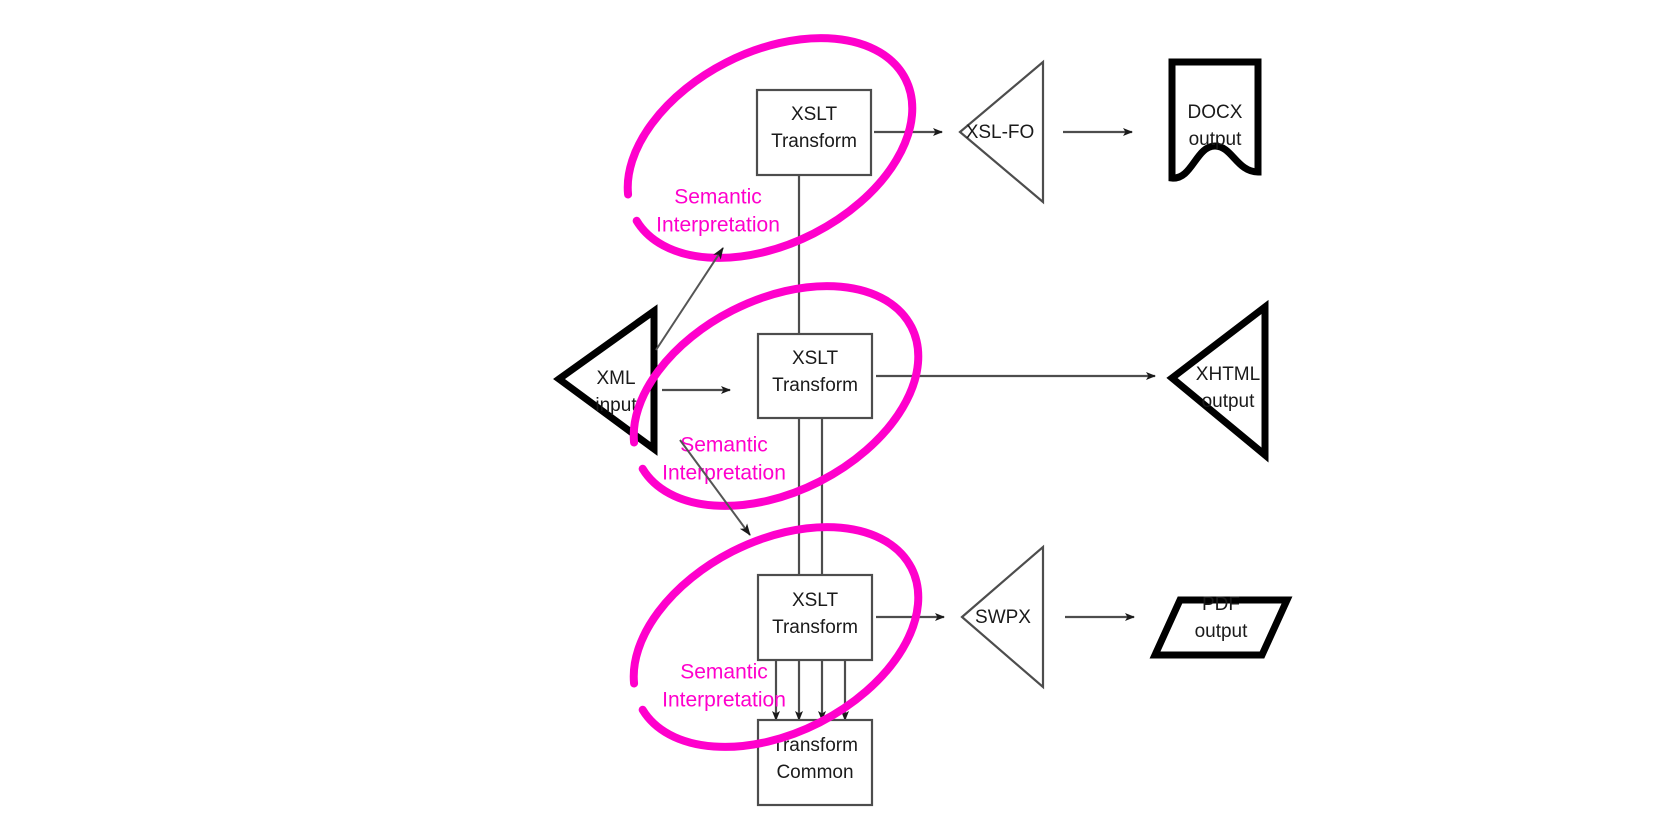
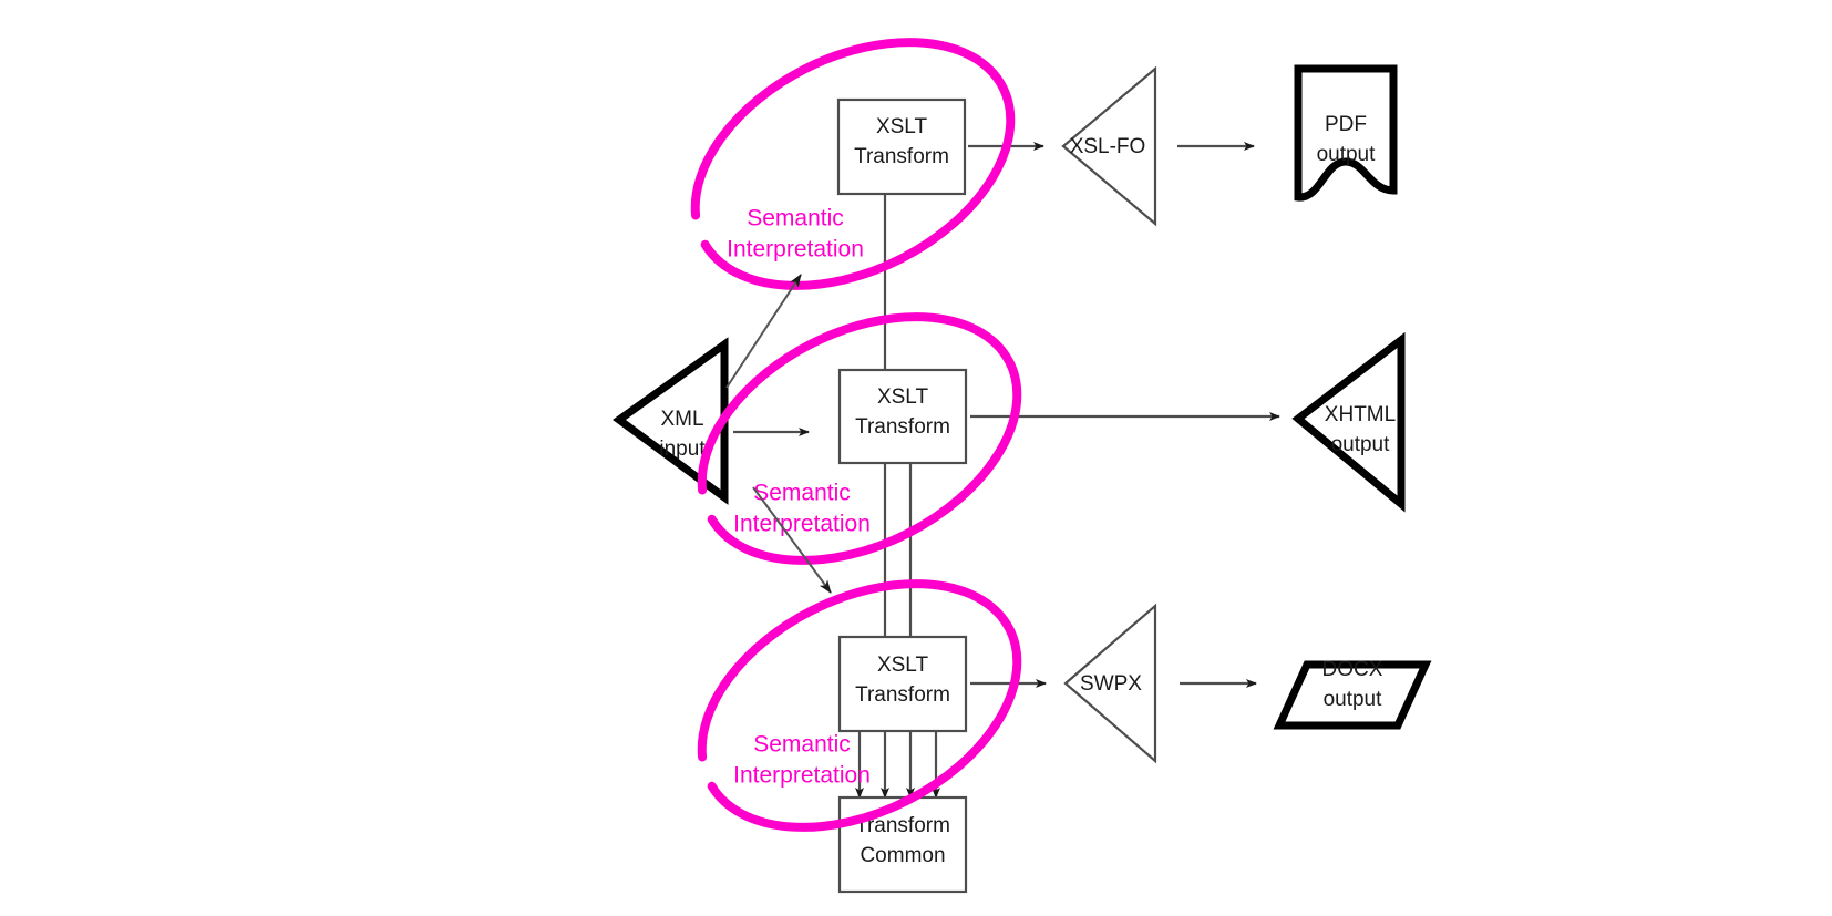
  XSLT
  Transform
  XSL-FO
- DOCX
+ PDF
  output
  XML
  input
  XSLT
  Transform
  XHTML
  output
  XSLT
  Transform
  SWPX
- PDF
+ DOCX
  output
  Transform
  Common
  Semantic
  Interpretation
  Semantic
  Interpretation
  Semantic
  Interpretation
